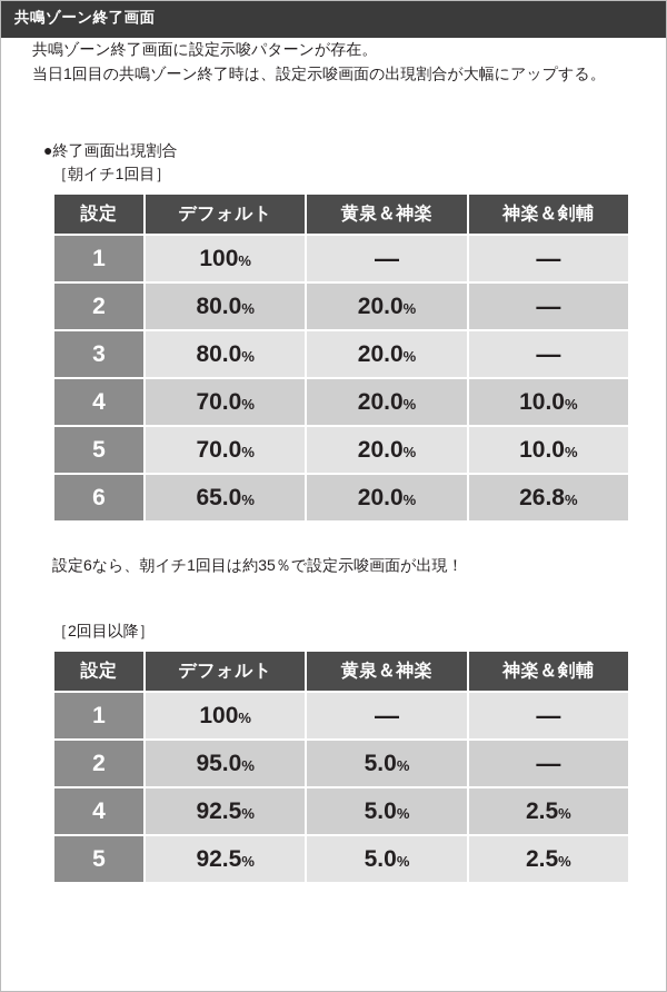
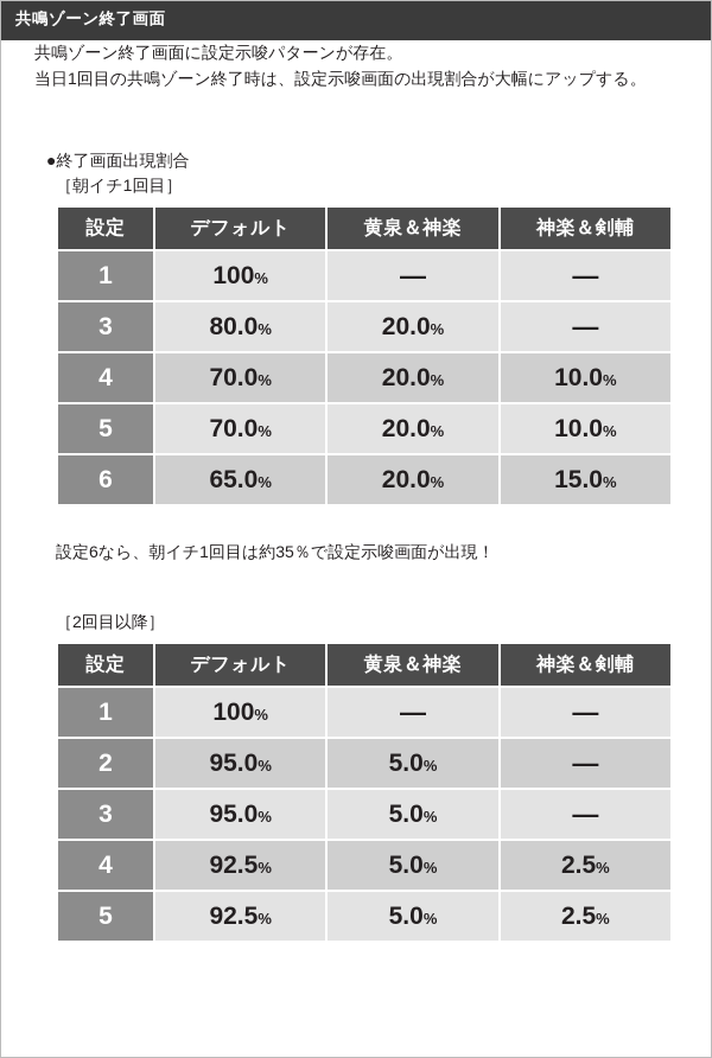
  共鳴ゾーン終了画面
  共鳴ゾーン終了画面に設定示唆パターンが存在。
  当日1回目の共鳴ゾーン終了時は、設定示唆画面の出現割合が大幅にアップする。
  ●終了画面出現割合
  ［朝イチ1回目］
  設定	デフォルト	黄泉＆神楽	神楽＆剣輔
  1	100%	—	—
- 2	80.0%	20.0%	—
  3	80.0%	20.0%	—
  4	70.0%	20.0%	10.0%
  5	70.0%	20.0%	10.0%
- 6	65.0%	20.0%	26.8%
+ 6	65.0%	20.0%	15.0%
  設定6なら、朝イチ1回目は約35％で設定示唆画面が出現！
  ［2回目以降］
  設定	デフォルト	黄泉＆神楽	神楽＆剣輔
  1	100%	—	—
  2	95.0%	5.0%	—
+ 3	95.0%	5.0%	—
  4	92.5%	5.0%	2.5%
  5	92.5%	5.0%	2.5%
